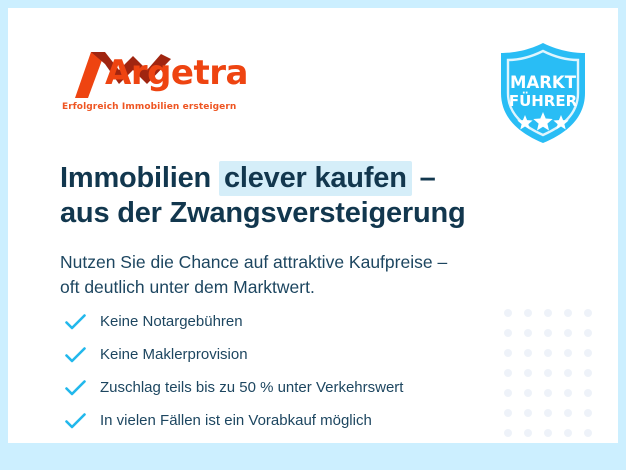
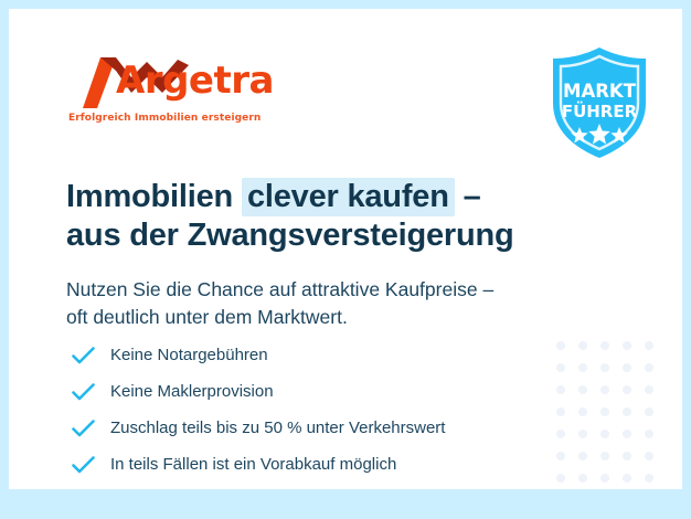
  Argetra
  Erfolgreich Immobilien ersteigern
  MARKT
  FÜHRER
  Immobilien clever kaufen –
  aus der Zwangsversteigerung
  Nutzen Sie die Chance auf attraktive Kaufpreise –
  oft deutlich unter dem Marktwert.
  Keine Notargebühren
  Keine Maklerprovision
  Zuschlag teils bis zu 50 % unter Verkehrswert
- In vielen Fällen ist ein Vorabkauf möglich
+ In teils Fällen ist ein Vorabkauf möglich
